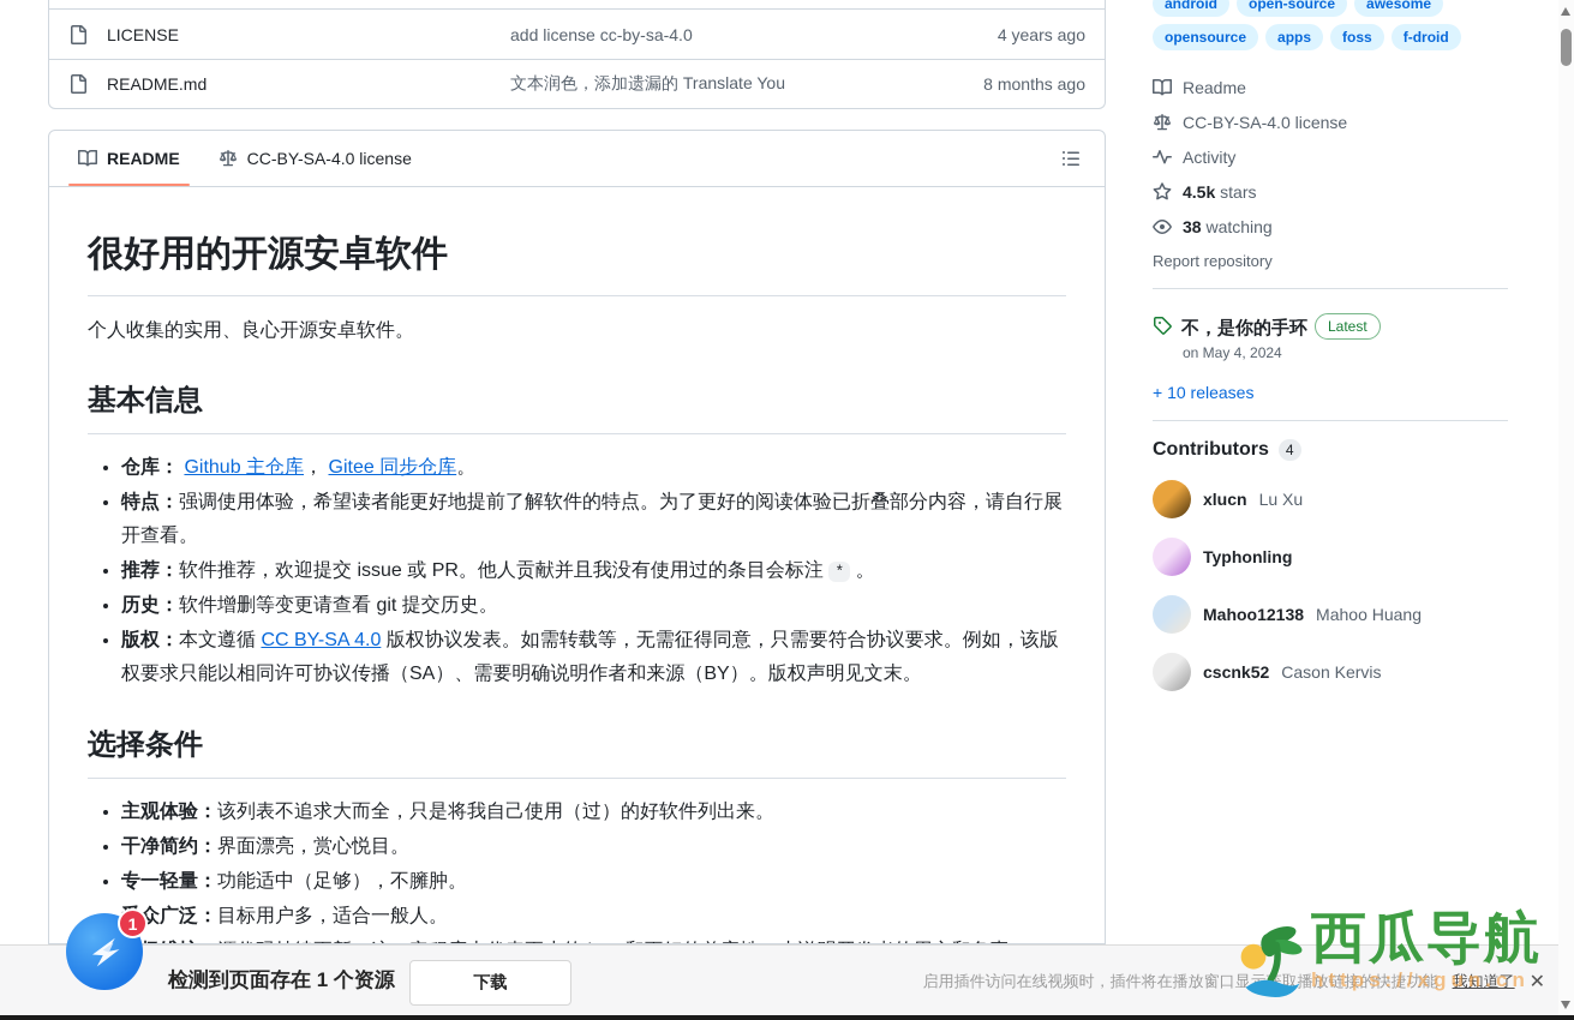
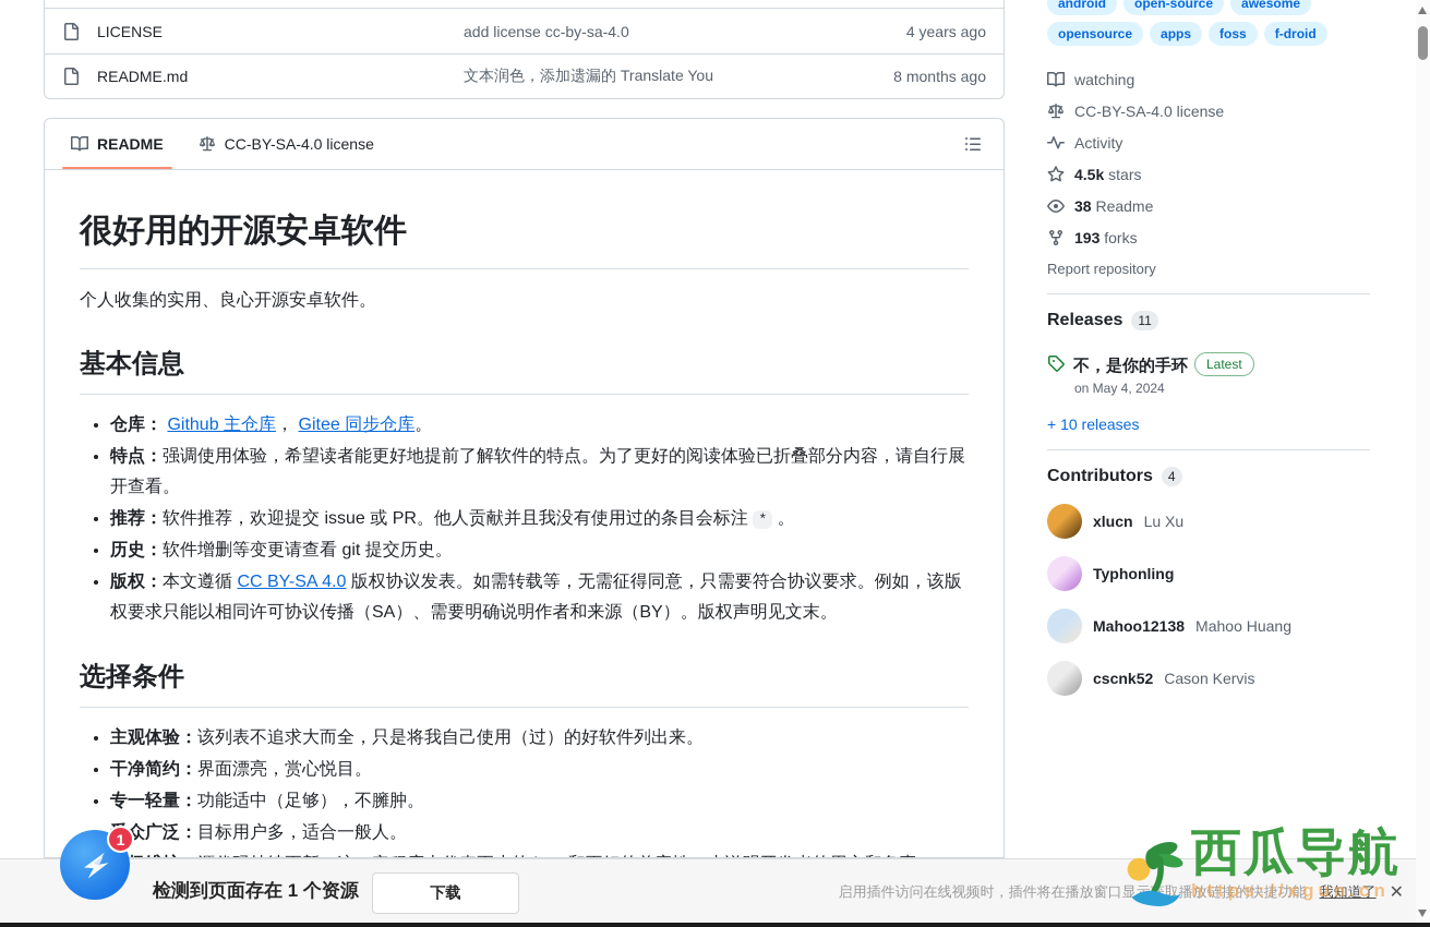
  LICENSE
  add license cc-by-sa-4.0
  4 years ago
  README.md
  文本润色，添加遗漏的 Translate You
  8 months ago
  README
  CC-BY-SA-4.0 license
  很好用的开源安卓软件
  个人收集的实用、良心开源安卓软件。
  基本信息
  仓库： Github 主仓库， Gitee 同步仓库。
  特点：强调使用体验，希望读者能更好地提前了解软件的特点。为了更好的阅读体验已折叠部分内容，请自行展开查看。
  推荐：软件推荐，欢迎提交 issue 或 PR。他人贡献并且我没有使用过的条目会标注 * 。
  历史：软件增删等变更请查看 git 提交历史。
  版权：本文遵循 CC BY-SA 4.0 版权协议发表。如需转载等，无需征得同意，只需要符合协议要求。例如，该版权要求只能以相同许可协议传播（SA）、需要明确说明作者和来源（BY）。版权声明见文末。
  选择条件
  主观体验：该列表不追求大而全，只是将我自己使用（过）的好软件列出来。
  干净简约：界面漂亮，赏心悦目。
  专一轻量：功能适中（足够），不臃肿。
  众广泛：目标用户多，适合一般人。
  android
  open-source
  awesome
  opensource
  apps
  foss
  f-droid
- Readme
+ watching
  CC-BY-SA-4.0 license
  Activity
  4.5k stars
- 38 watching
+ 38 Readme
+ 193 forks
  Report repository
+ Releases
+ 11
  不，是你的手环 Latest
  on May 4, 2024
  + 10 releases
  Contributors
  4
  xlucn
  Lu Xu
  Typhonling
  Mahoo12138
  Mahoo Huang
  cscnk52
  Cason Kervis
  检测到页面存在 1 个资源
  下载
  启用插件访问在线视频时，插件将在播放窗口显示取播放链接的快捷功能
  我知道了
  ✕
  1
  西瓜导航
  https://xgun.cn
